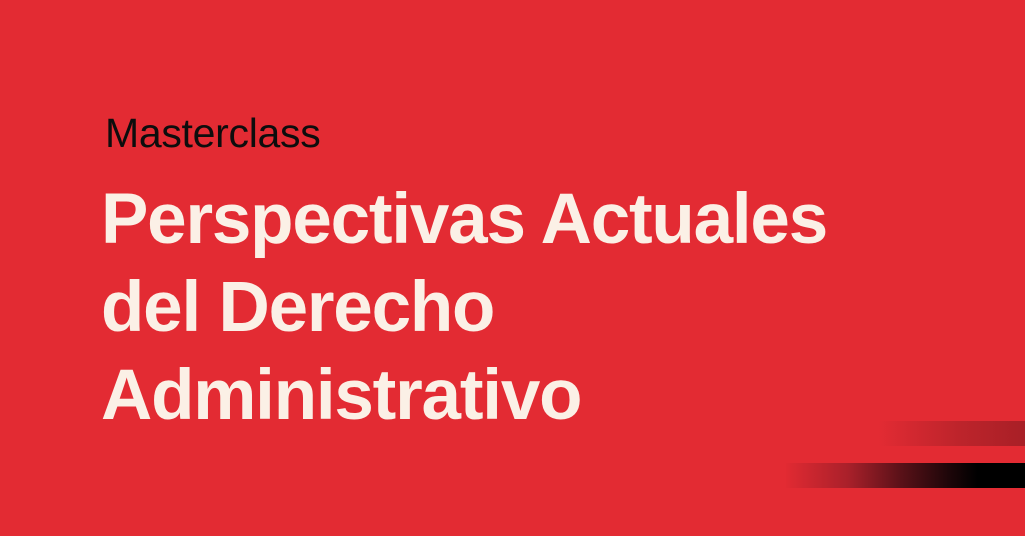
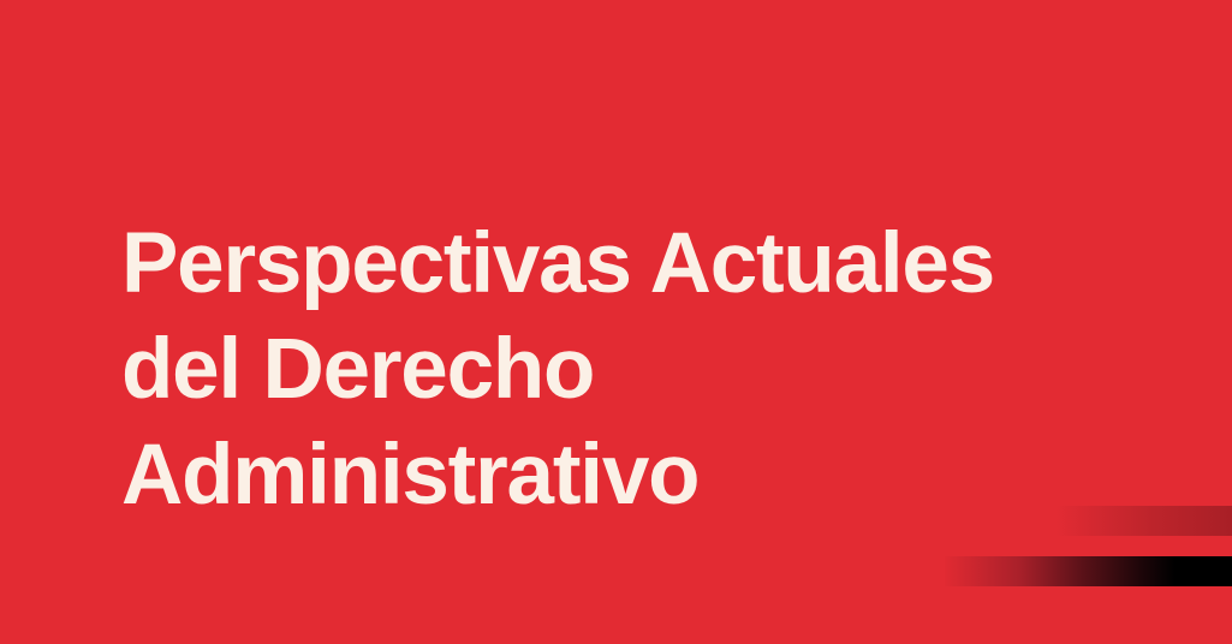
- Masterclass
  Perspectivas Actuales
  del Derecho
  Administrativo
